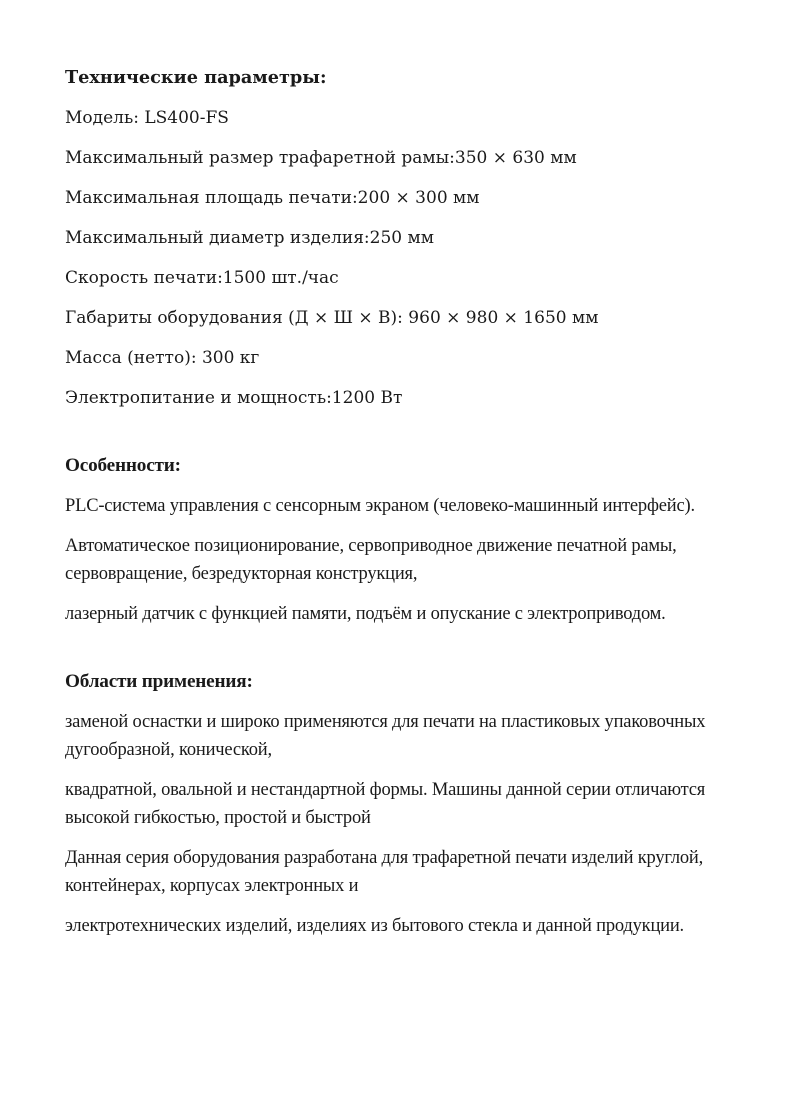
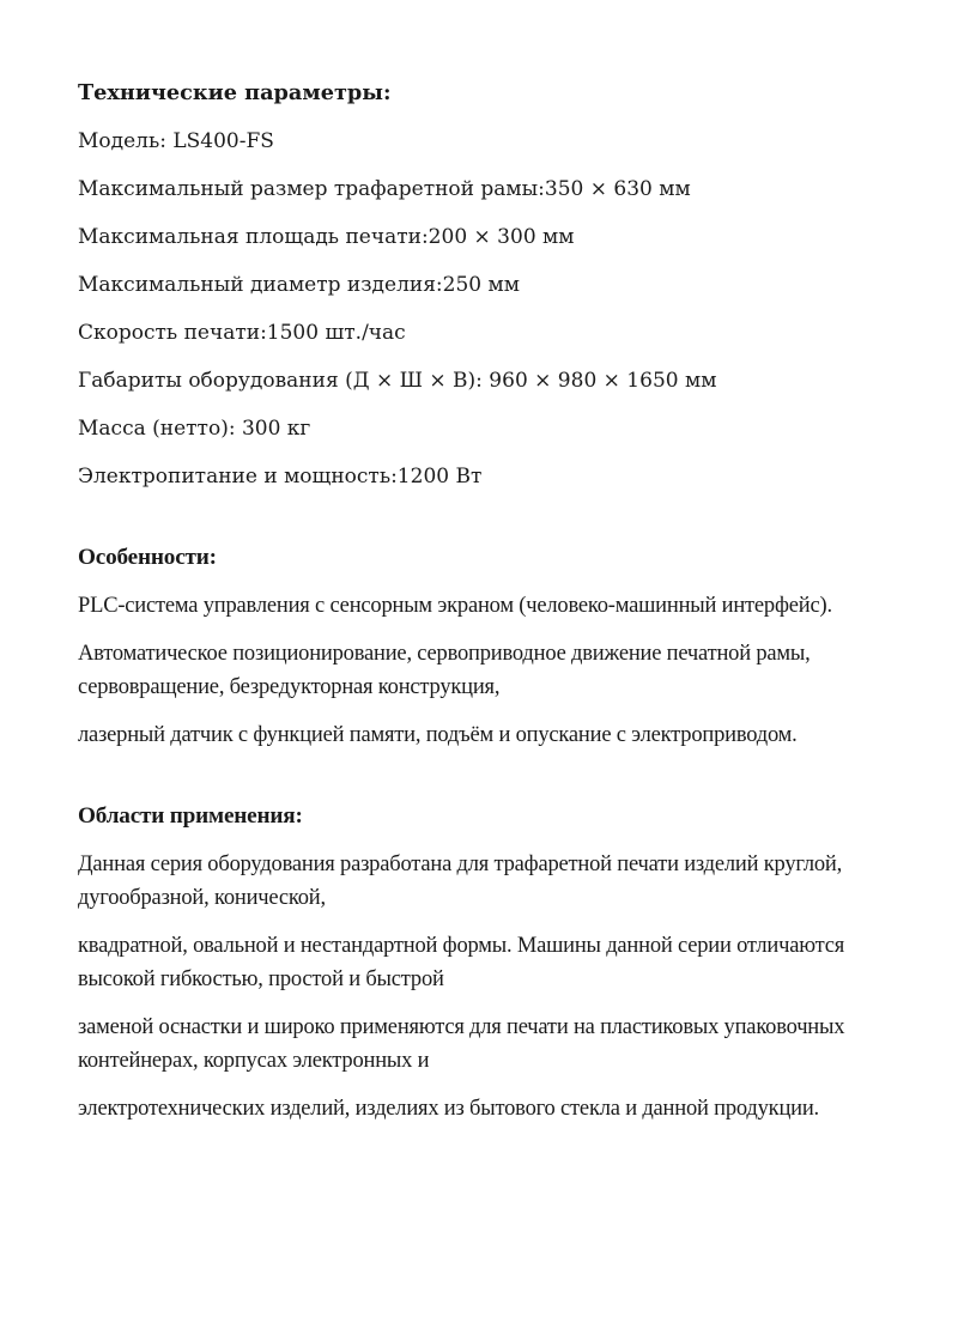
  Технические параметры:
  Модель: LS400-FS
  Максимальный размер трафаретной рамы:350 × 630 мм
  Максимальная площадь печати:200 × 300 мм
  Максимальный диаметр изделия:250 мм
  Скорость печати:1500 шт./час
  Габариты оборудования (Д × Ш × В): 960 × 980 × 1650 мм
  Масса (нетто): 300 кг
  Электропитание и мощность:1200 Вт
  Особенности:
  PLC-система управления с сенсорным экраном (человеко-машинный интерфейс).
  Автоматическое позиционирование, сервоприводное движение печатной рамы,
  сервовращение, безредукторная конструкция,
  лазерный датчик с функцией памяти, подъём и опускание с электроприводом.
  Области применения:
- заменой оснастки и широко применяются для печати на пластиковых упаковочных
+ Данная серия оборудования разработана для трафаретной печати изделий круглой,
  дугообразной, конической,
  квадратной, овальной и нестандартной формы. Машины данной серии отличаются
  высокой гибкостью, простой и быстрой
- Данная серия оборудования разработана для трафаретной печати изделий круглой,
+ заменой оснастки и широко применяются для печати на пластиковых упаковочных
  контейнерах, корпусах электронных и
  электротехнических изделий, изделиях из бытового стекла и данной продукции.
